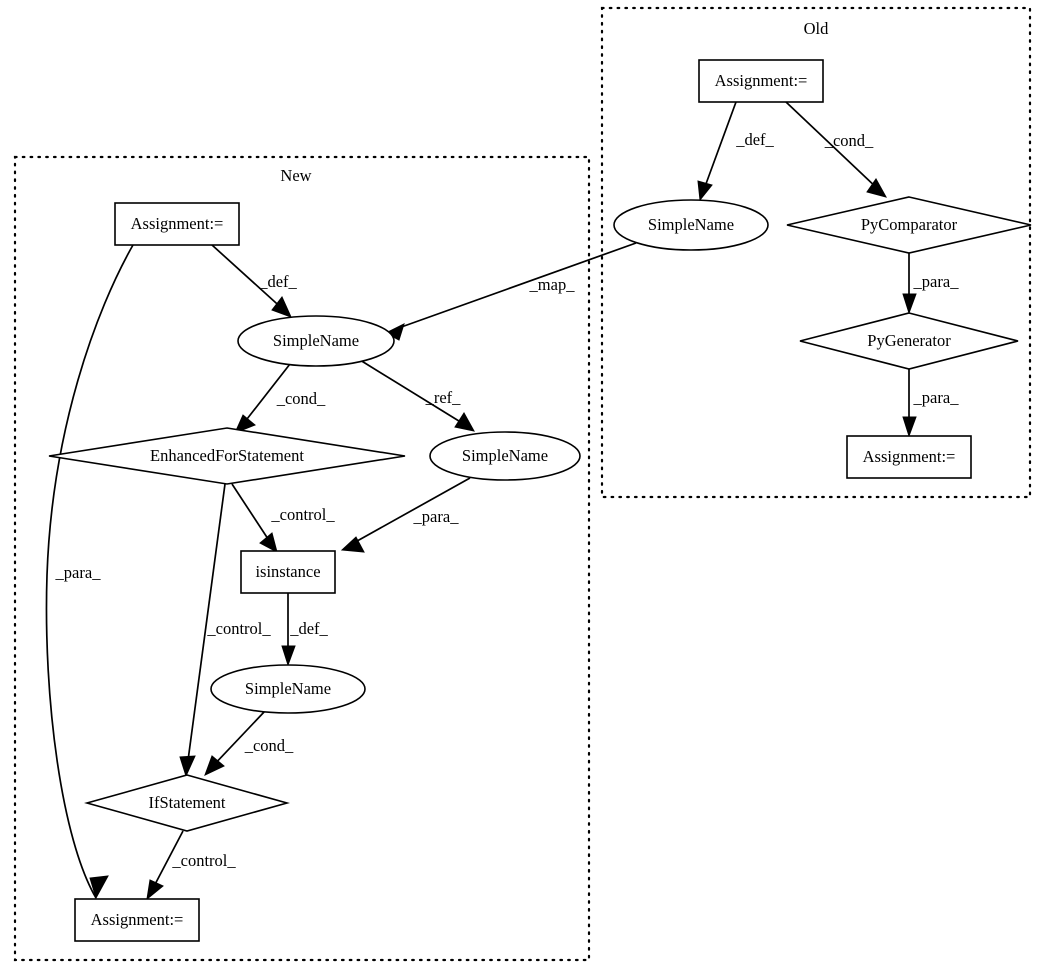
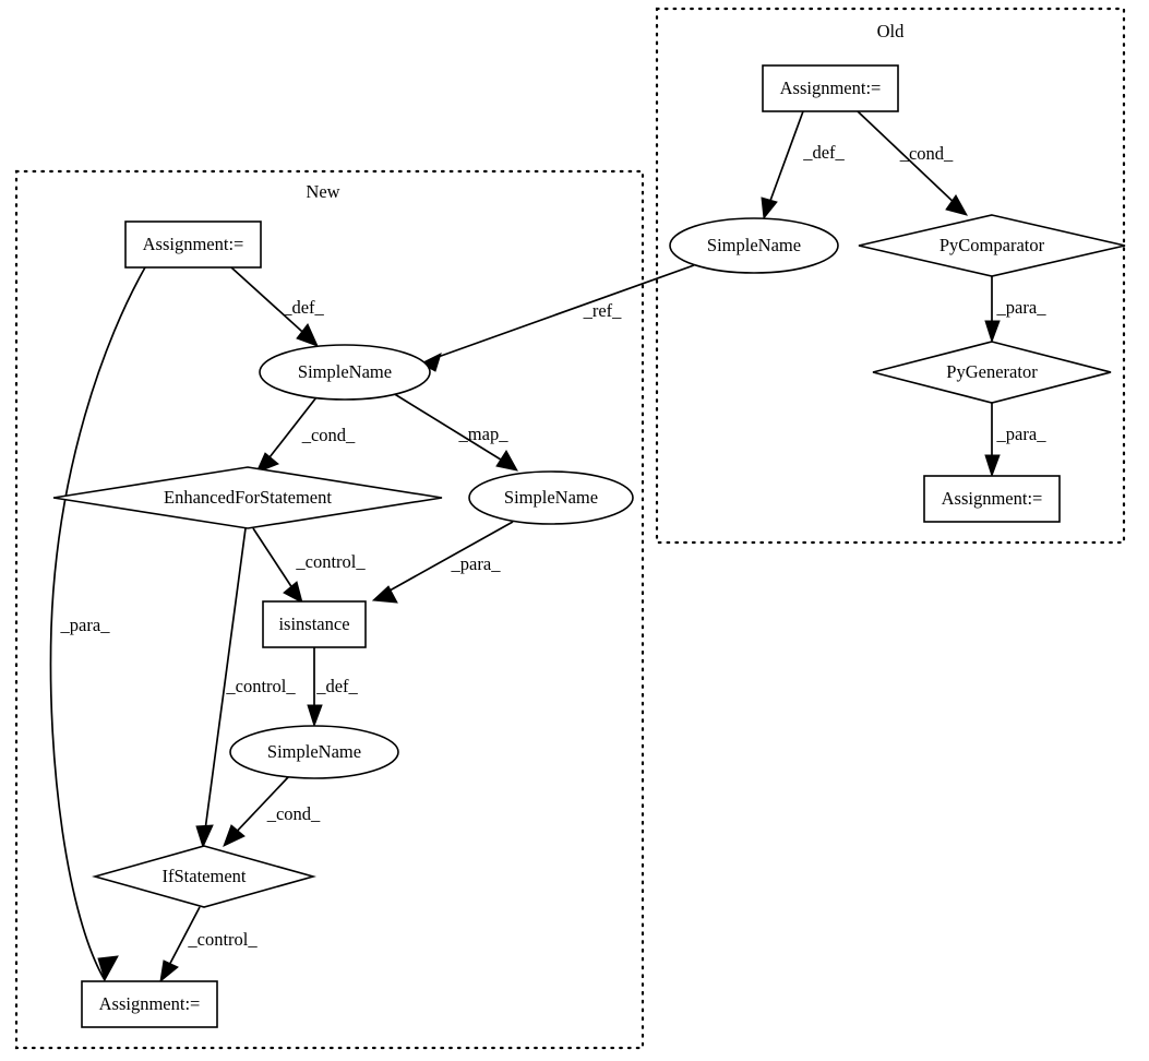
  New
  Old
  _para_
  _def_
- _map_
+ _ref_
  _cond_
- _ref_
+ _map_
  _control_
  _para_
  _control_
  _def_
  _cond_
  _control_
  _def_
  _cond_
  _para_
  _para_
  Assignment:=
  SimpleName
  EnhancedForStatement
  SimpleName
  isinstance
  SimpleName
  IfStatement
  Assignment:=
  Assignment:=
  SimpleName
  PyComparator
  PyGenerator
  Assignment:=
